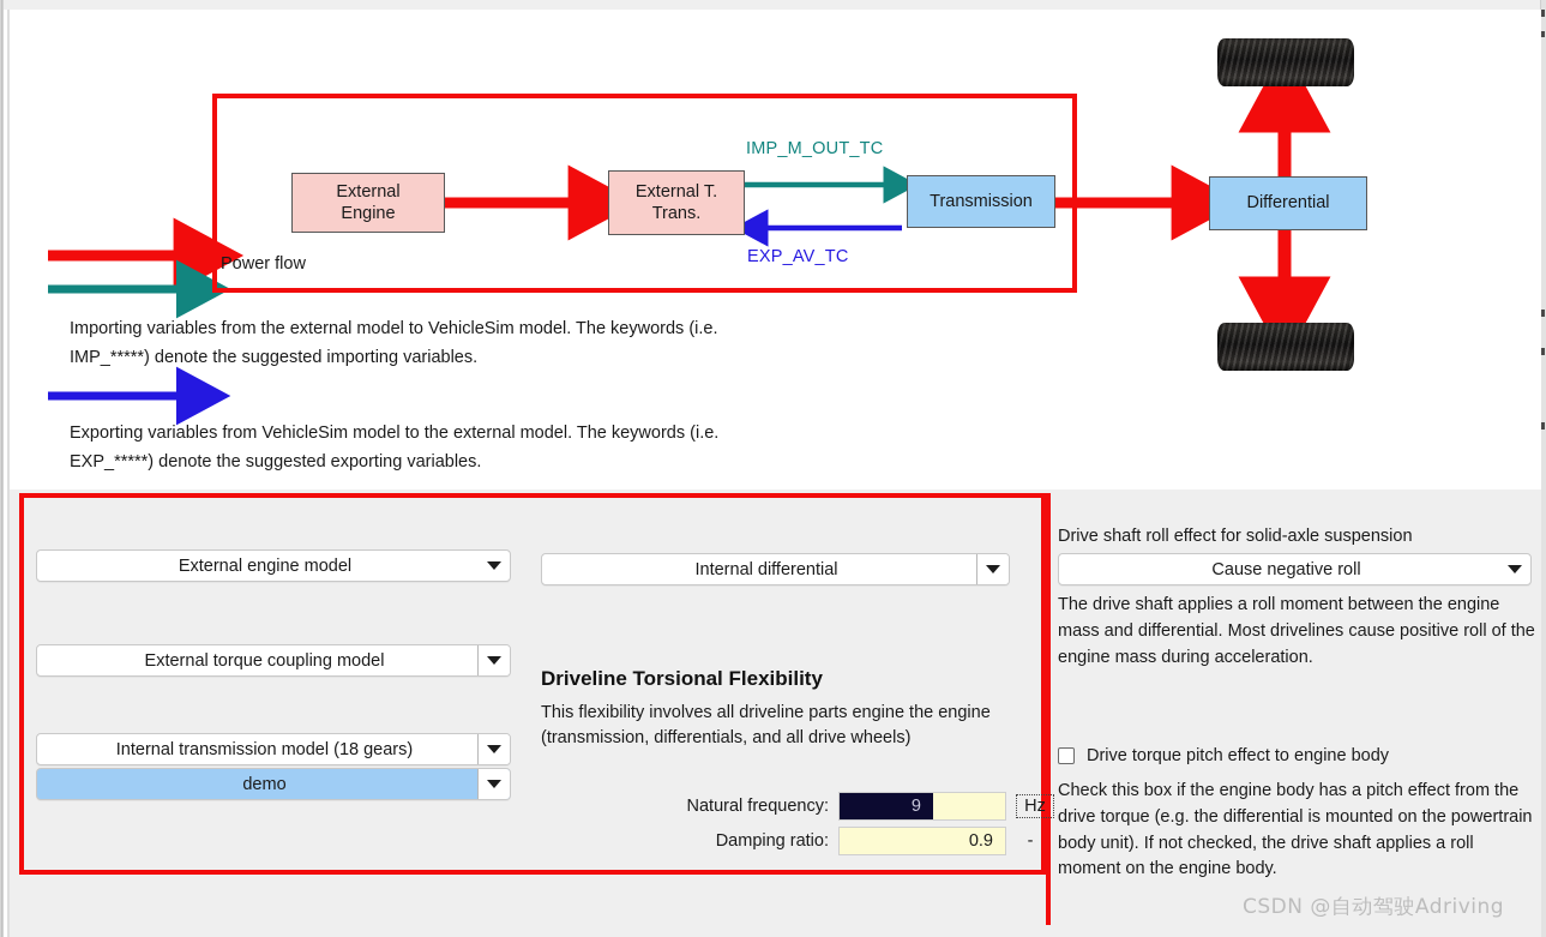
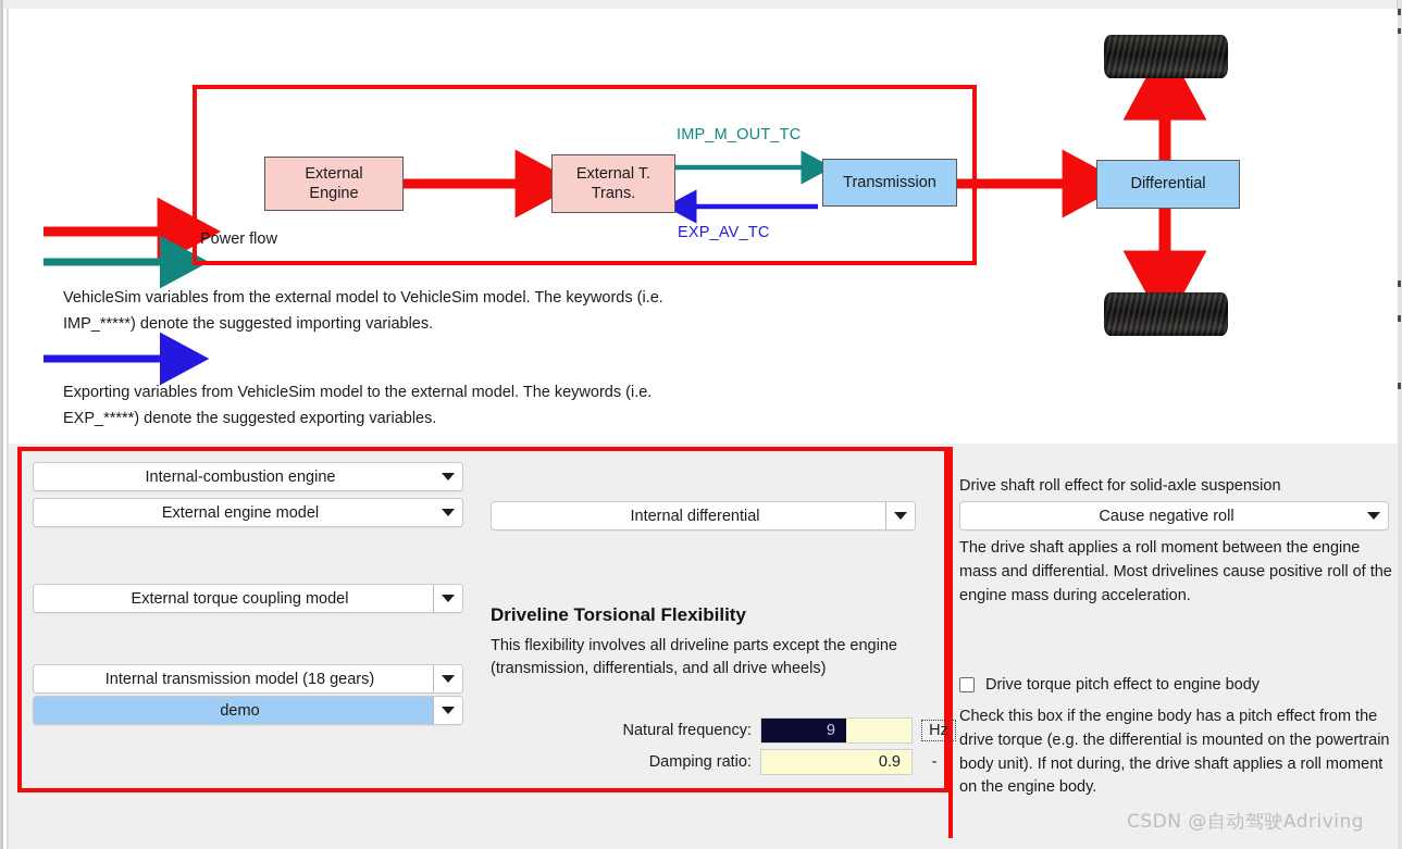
  External
  Engine
  External T.
  Trans.
  Transmission
  Differential
  IMP_M_OUT_TC
  EXP_AV_TC
  Power flow
- Importing variables from the external model to VehicleSim model. The keywords (i.e. IMP_*****) denote the suggested importing variables.
+ VehicleSim variables from the external model to VehicleSim model. The keywords (i.e. IMP_*****) denote the suggested importing variables.
  Exporting variables from VehicleSim model to the external model. The keywords (i.e. EXP_*****) denote the suggested exporting variables.
+ Internal-combustion engine
  External engine model
  External torque coupling model
  Internal transmission model (18 gears)
  demo
  Internal differential
  Driveline Torsional Flexibility
- This flexibility involves all driveline parts engine the engine (transmission, differentials, and all drive wheels)
+ This flexibility involves all driveline parts except the engine (transmission, differentials, and all drive wheels)
  Natural frequency:
  9
  Hz
  Damping ratio:
  0.9
  -
  Drive shaft roll effect for solid-axle suspension
  Cause negative roll
  The drive shaft applies a roll moment between the engine mass and differential. Most drivelines cause positive roll of the engine mass during acceleration.
  Drive torque pitch effect to engine body
- Check this box if the engine body has a pitch effect from the drive torque (e.g. the differential is mounted on the powertrain body unit). If not checked, the drive shaft applies a roll moment on the engine body.
+ Check this box if the engine body has a pitch effect from the drive torque (e.g. the differential is mounted on the powertrain body unit). If not during, the drive shaft applies a roll moment on the engine body.
  CSDN @自动驾驶Adriving
